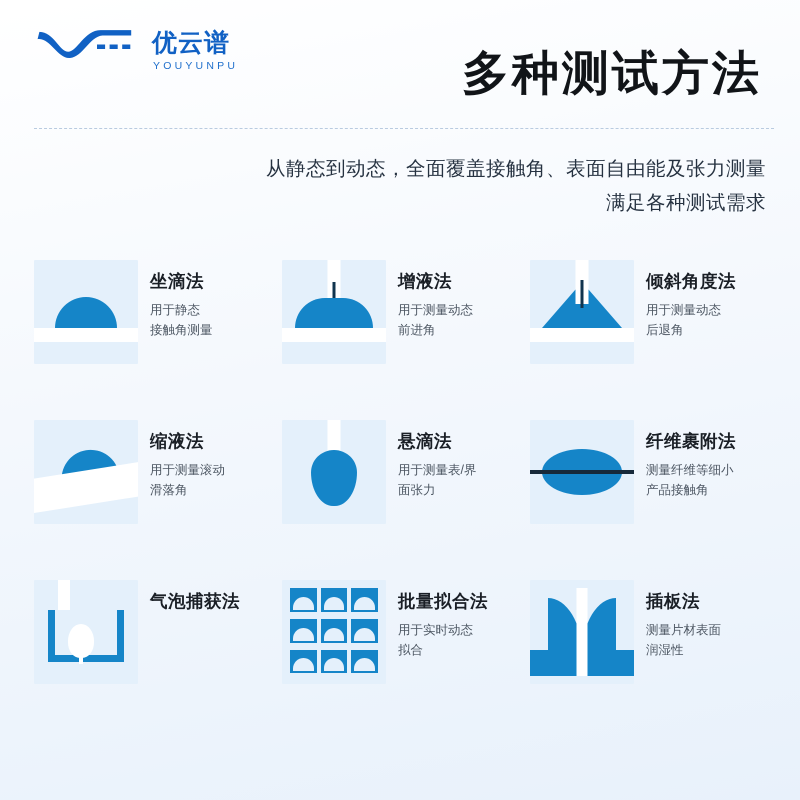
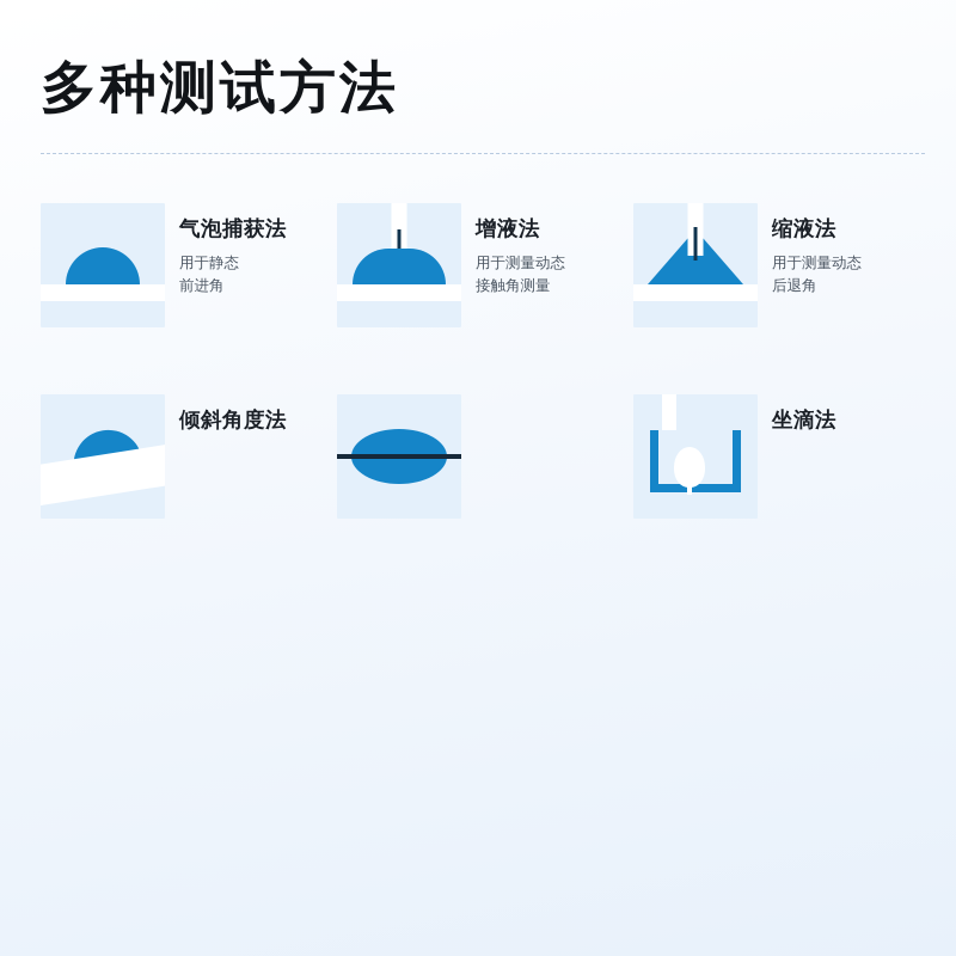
- 优云谱
- YOUYUNPU
  多种测试方法
- 从静态到动态，全面覆盖接触角、表面自由能及张力测量
- 满足各种测试需求
- 坐滴法
+ 气泡捕获法
  用于静态
- 接触角测量
+ 前进角
  增液法
  用于测量动态
- 前进角
+ 接触角测量
- 倾斜角度法
+ 缩液法
  用于测量动态
  后退角
- 缩液法
+ 倾斜角度法
- 用于测量滚动
- 滑落角
- 悬滴法
- 用于测量表/界
- 面张力
- 纤维裹附法
- 测量纤维等细小
- 产品接触角
- 气泡捕获法
+ 坐滴法
- 批量拟合法
- 用于实时动态
- 拟合
- 插板法
- 测量片材表面
- 润湿性
